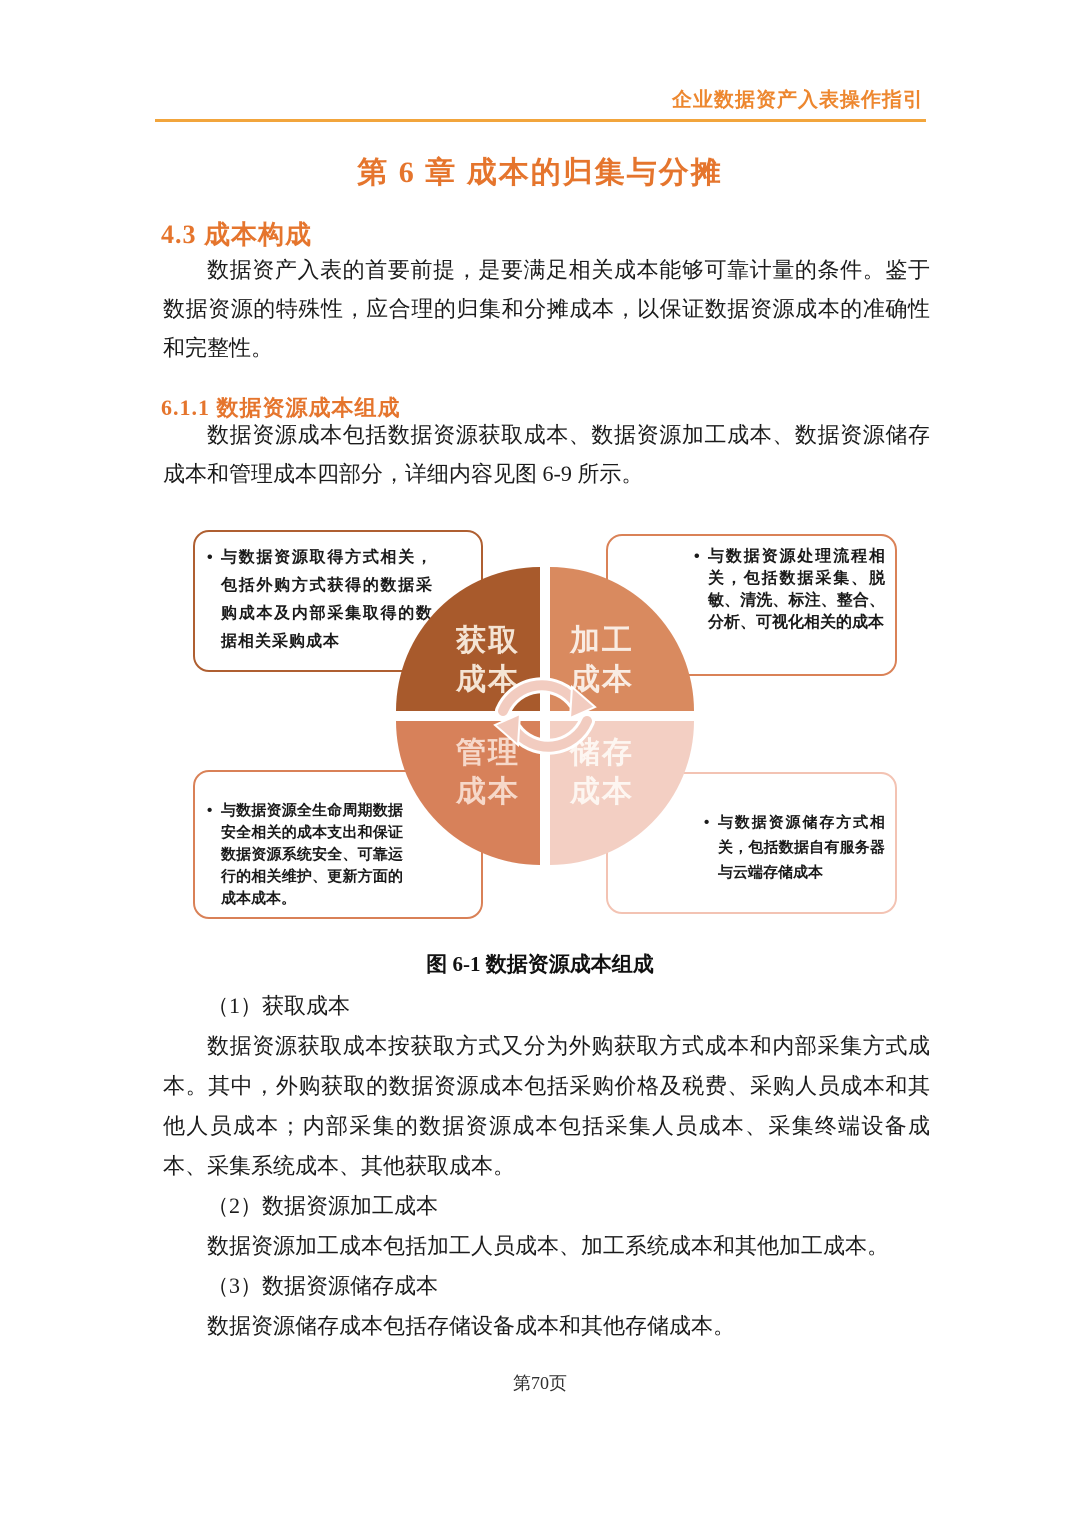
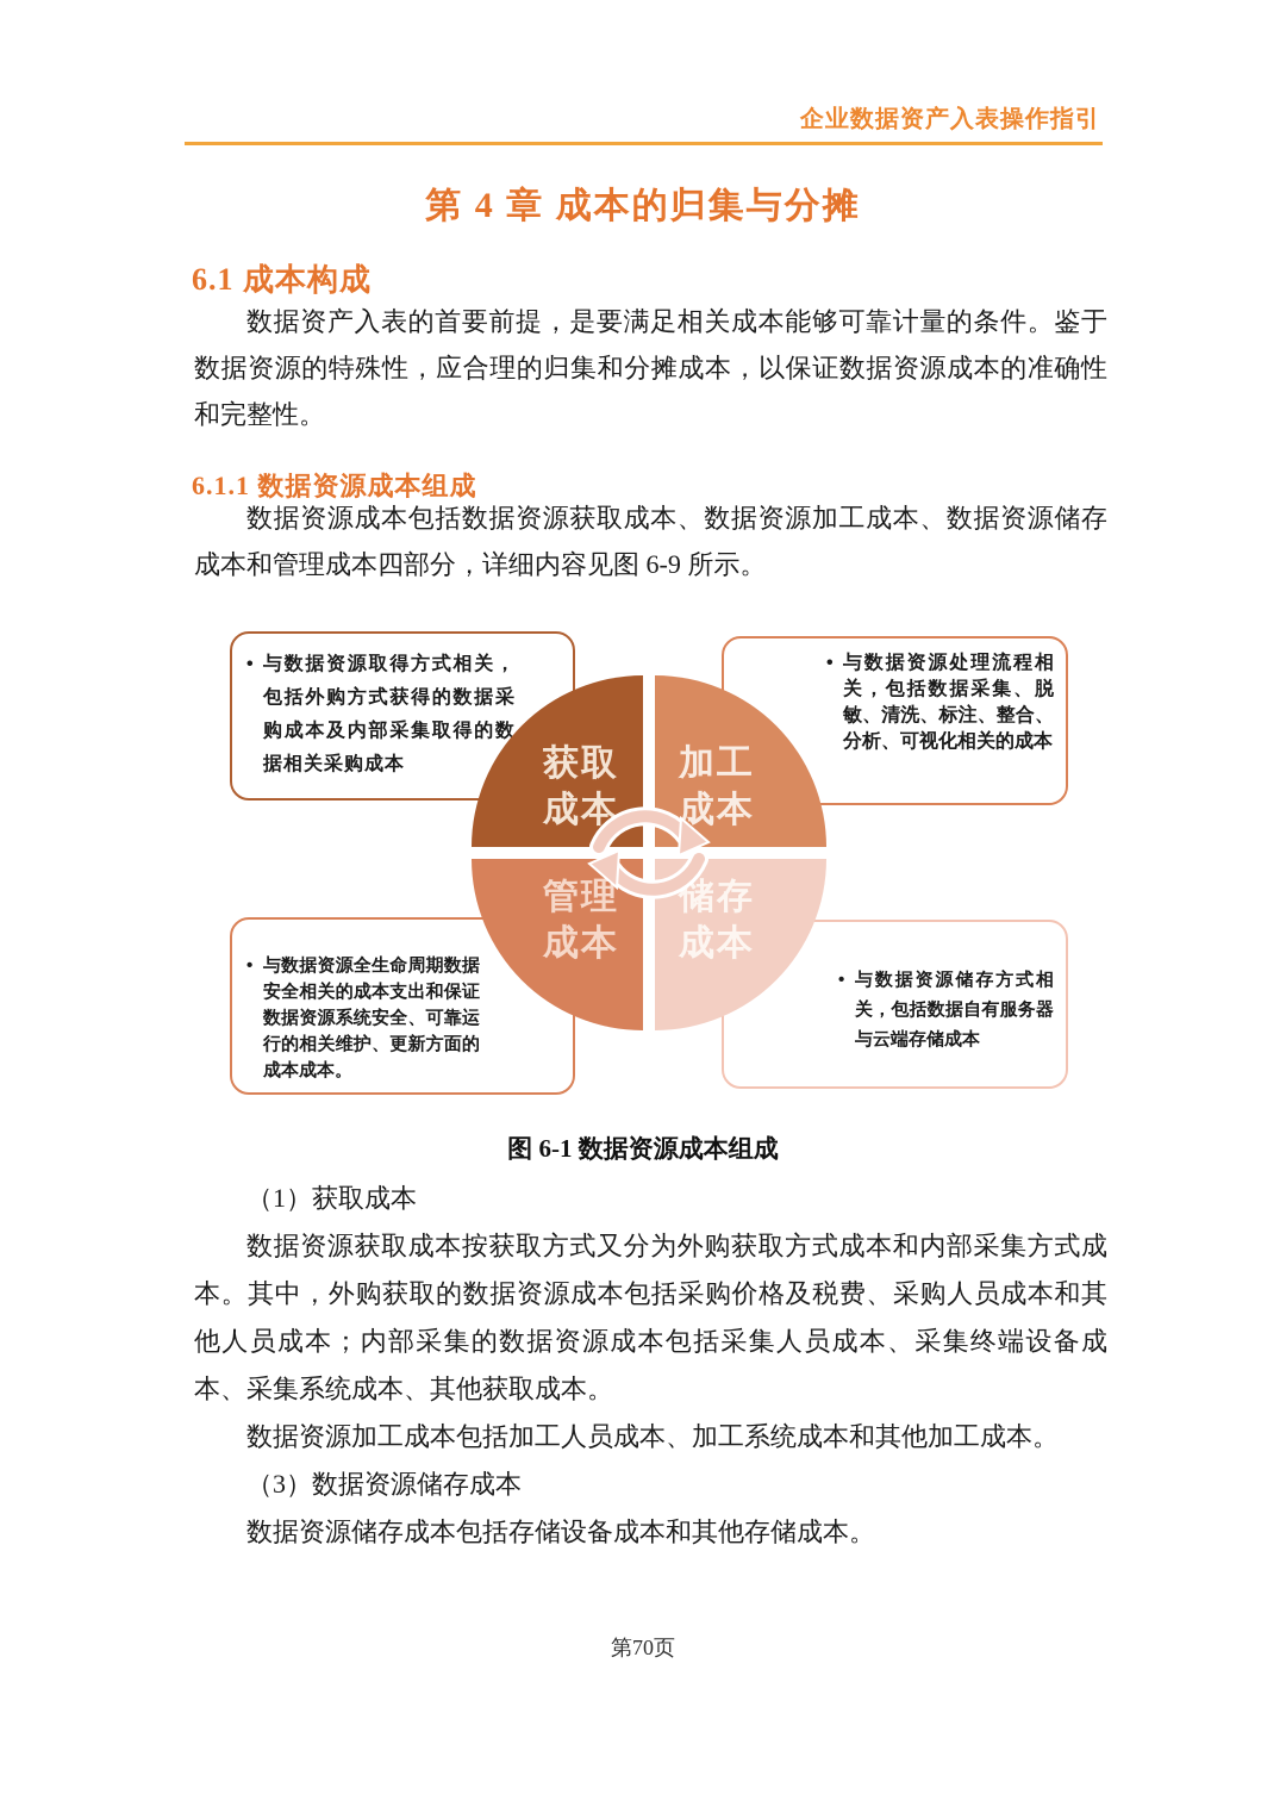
  企业数据资产入表操作指引
- 第 6 章 成本的归集与分摊
+ 第 4 章 成本的归集与分摊
- 4.3 成本构成
+ 6.1 成本构成
  数据资产入表的首要前提，是要满足相关成本能够可靠计量的条件。鉴于数据资源的特殊性，应合理的归集和分摊成本，以保证数据资源成本的准确性和完整性。
  6.1.1 数据资源成本组成
  数据资源成本包括数据资源获取成本、数据资源加工成本、数据资源储存成本和管理成本四部分，详细内容见图 6-9 所示。
  •
  与数据资源取得方式相关，包括外购方式获得的数据采购成本及内部采集取得的数据相关采购成本
  •
  与数据资源处理流程相关，包括数据采集、脱敏、清洗、标注、整合、分析、可视化相关的成本
  •
  与数据资源全生命周期数据安全相关的成本支出和保证数据资源系统安全、可靠运行的相关维护、更新方面的成本成本。
  •
  与数据资源储存方式相关，包括数据自有服务器与云端存储成本
  获取
  成本
  加工
  成本
  管理
  成本
  储存
  成本
  图 6-1 数据资源成本组成
  （1）获取成本
  数据资源获取成本按获取方式又分为外购获取方式成本和内部采集方式成本。其中，外购获取的数据资源成本包括采购价格及税费、采购人员成本和其他人员成本；内部采集的数据资源成本包括采集人员成本、采集终端设备成本、采集系统成本、其他获取成本。
- （2）数据资源加工成本
  数据资源加工成本包括加工人员成本、加工系统成本和其他加工成本。
  （3）数据资源储存成本
  数据资源储存成本包括存储设备成本和其他存储成本。
  第70页
